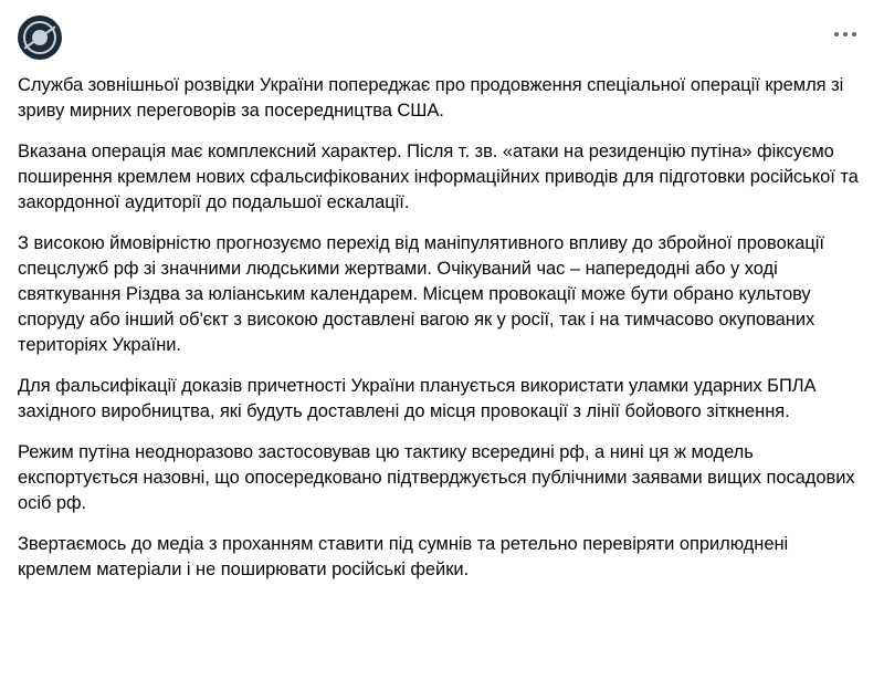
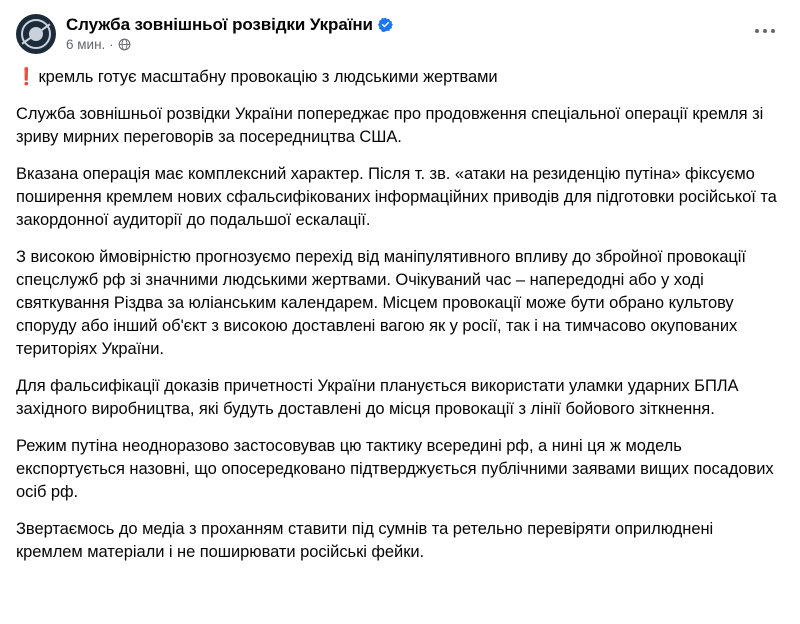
+ Служба зовнішньої розвідки України
+ 6 мин.
+ ·
+ ❗кремль готує масштабну провокацію з людськими жертвами
  Служба зовнішньої розвідки України попереджає про продовження спеціальної операції кремля зі зриву мирних переговорів за посередництва США.
  Вказана операція має комплексний характер. Після т. зв. «атаки на резиденцію путіна» фіксуємо поширення кремлем нових сфальсифікованих інформаційних приводів для підготовки російської та закордонної аудиторії до подальшої ескалації.
  З високою ймовірністю прогнозуємо перехід від маніпулятивного впливу до збройної провокації спецслужб рф зі значними людськими жертвами. Очікуваний час – напередодні або у ході святкування Різдва за юліанським календарем. Місцем провокації може бути обрано культову споруду або інший об'єкт з високою доставлені вагою як у росії, так і на тимчасово окупованих територіях України.
  Для фальсифікації доказів причетності України планується використати уламки ударних БПЛА західного виробництва, які будуть доставлені до місця провокації з лінії бойового зіткнення.
  Режим путіна неодноразово застосовував цю тактику всередині рф, а нині ця ж модель експортується назовні, що опосередковано підтверджується публічними заявами вищих посадових осіб рф.
  Звертаємось до медіа з проханням ставити під сумнів та ретельно перевіряти оприлюднені кремлем матеріали і не поширювати російські фейки.
